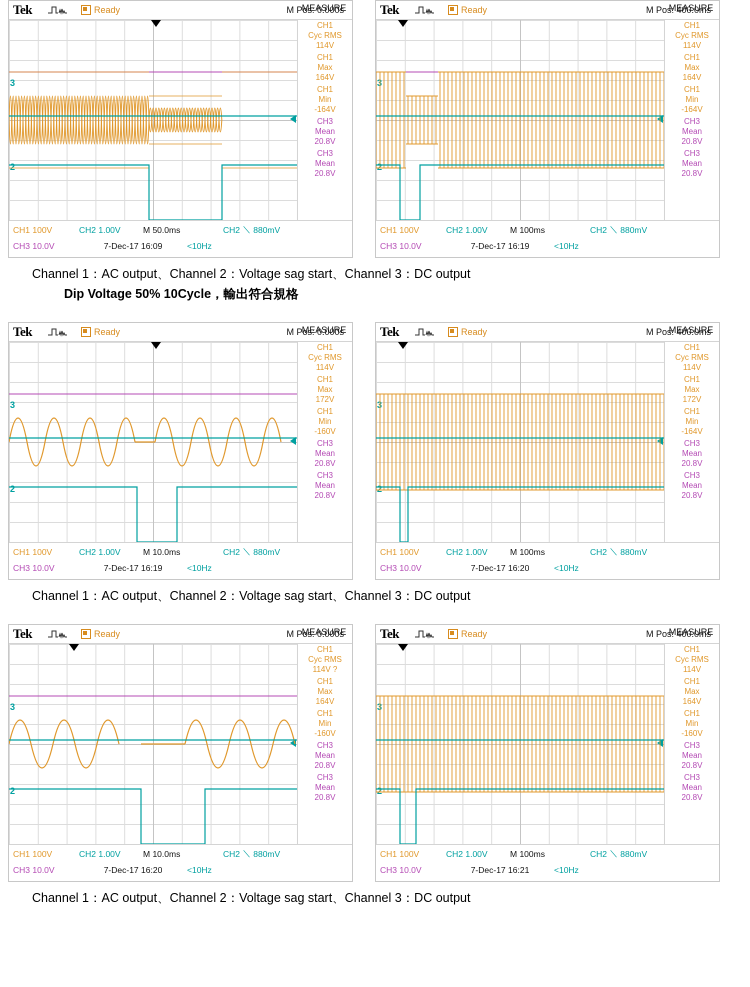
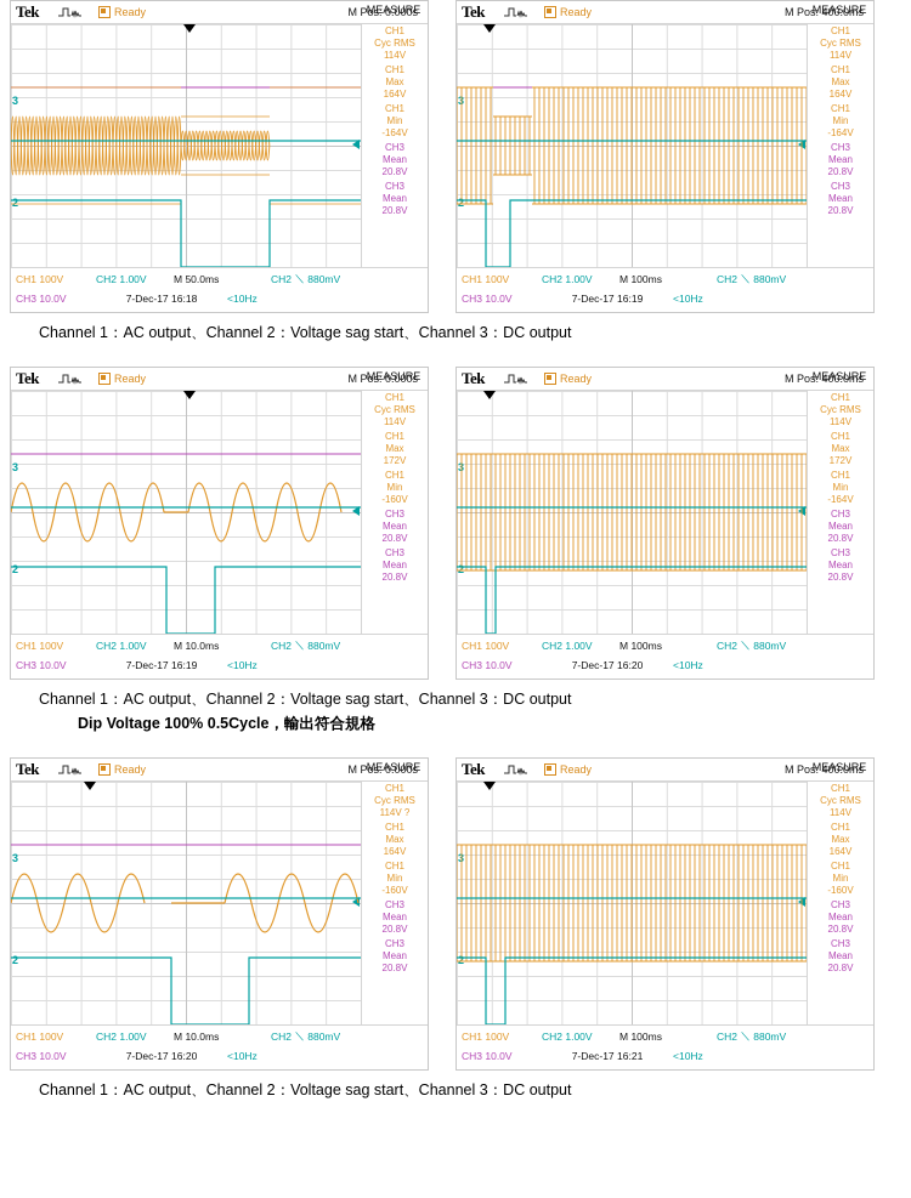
  Tek
  Ready
  M Pos: 0.000s
  MEASURE
  3
  2
  CH1
  Cyc RMS
  114V
  CH1
  Max
  164V
  CH1
  Min
  -164V
  CH3
  Mean
  20.8V
  CH3
  Mean
  20.8V
  CH1 100V
  CH2 1.00V
  M 50.0ms
  CH2
  ＼
  880mV
  CH3 10.0V
- 7-Dec-17 16:09
+ 7-Dec-17 16:18
  <10Hz
  Tek
  Ready
  M Pos: 400.0ms
  MEASURE
  3
  2
  CH1
  Cyc RMS
  114V
  CH1
  Max
  164V
  CH1
  Min
  -164V
  CH3
  Mean
  20.8V
  CH3
  Mean
  20.8V
  CH1 100V
  CH2 1.00V
  M 100ms
  CH2
  ＼
  880mV
  CH3 10.0V
  7-Dec-17 16:19
  <10Hz
  Channel 1：AC output、Channel 2：Voltage sag start、Channel 3：DC output
- Dip Voltage 50% 10Cycle，輸出符合規格
  Tek
  Ready
  M Pos: 0.000s
  MEASURE
  3
  2
  CH1
  Cyc RMS
  114V
  CH1
  Max
  172V
  CH1
  Min
  -160V
  CH3
  Mean
  20.8V
  CH3
  Mean
  20.8V
  CH1 100V
  CH2 1.00V
  M 10.0ms
  CH2
  ＼
  880mV
  CH3 10.0V
  7-Dec-17 16:19
  <10Hz
  Tek
  Ready
  M Pos: 400.0ms
  MEASURE
  3
  2
  CH1
  Cyc RMS
  114V
  CH1
  Max
  172V
  CH1
  Min
  -164V
  CH3
  Mean
  20.8V
  CH3
  Mean
  20.8V
  CH1 100V
  CH2 1.00V
  M 100ms
  CH2
  ＼
  880mV
  CH3 10.0V
  7-Dec-17 16:20
  <10Hz
  Channel 1：AC output、Channel 2：Voltage sag start、Channel 3：DC output
+ Dip Voltage 100% 0.5Cycle，輸出符合規格
  Tek
  Ready
  M Pos: 0.000s
  MEASURE
  3
  2
  CH1
  Cyc RMS
  114V ?
  CH1
  Max
  164V
  CH1
  Min
  -160V
  CH3
  Mean
  20.8V
  CH3
  Mean
  20.8V
  CH1 100V
  CH2 1.00V
  M 10.0ms
  CH2
  ＼
  880mV
  CH3 10.0V
  7-Dec-17 16:20
  <10Hz
  Tek
  Ready
  M Pos: 400.0ms
  MEASURE
  3
  2
  CH1
  Cyc RMS
  114V
  CH1
  Max
  164V
  CH1
  Min
  -160V
  CH3
  Mean
  20.8V
  CH3
  Mean
  20.8V
  CH1 100V
  CH2 1.00V
  M 100ms
  CH2
  ＼
  880mV
  CH3 10.0V
  7-Dec-17 16:21
  <10Hz
  Channel 1：AC output、Channel 2：Voltage sag start、Channel 3：DC output
